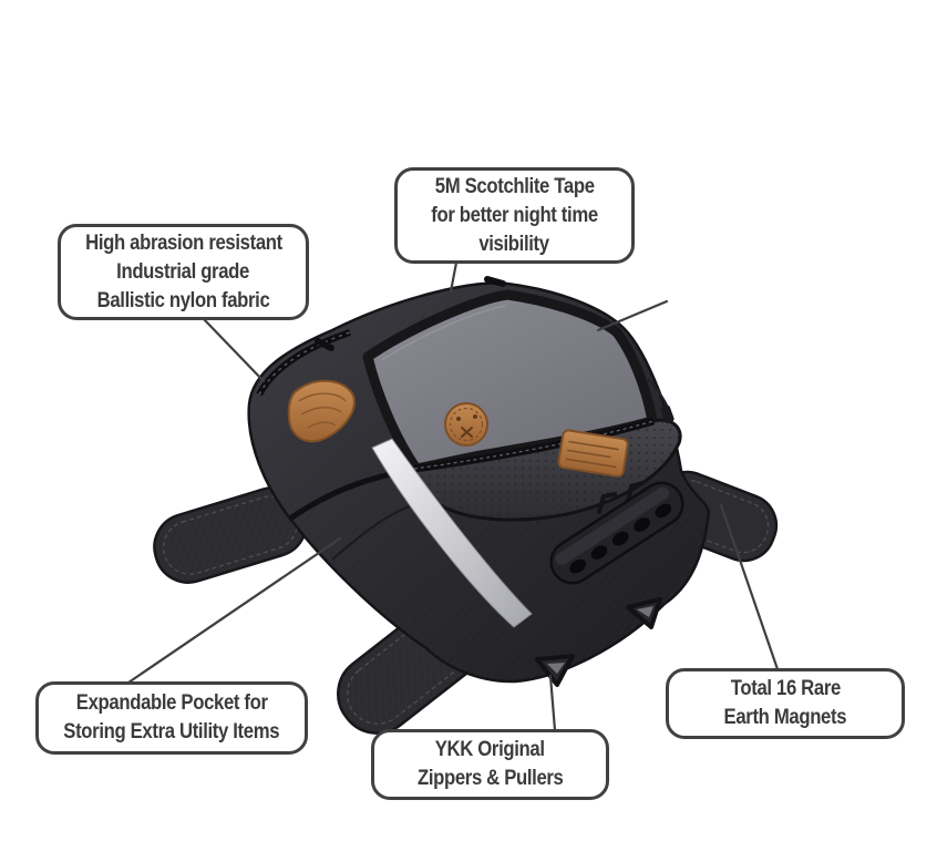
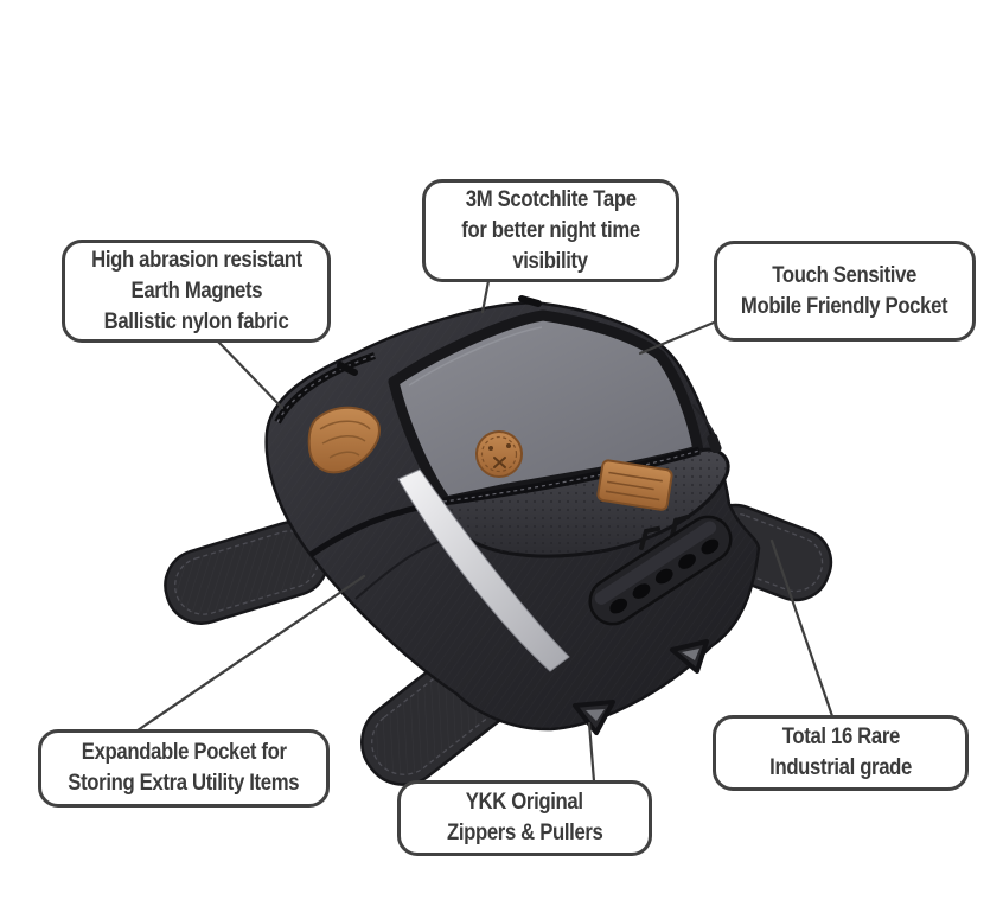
- 5M Scotchlite Tape
+ 3M Scotchlite Tape
  for better night time
  visibility
  High abrasion resistant
- Industrial grade
+ Earth Magnets
  Ballistic nylon fabric
+ Touch Sensitive
+ Mobile Friendly Pocket
  Expandable Pocket for
  Storing Extra Utility Items
  YKK Original
  Zippers & Pullers
  Total 16 Rare
- Earth Magnets
+ Industrial grade
